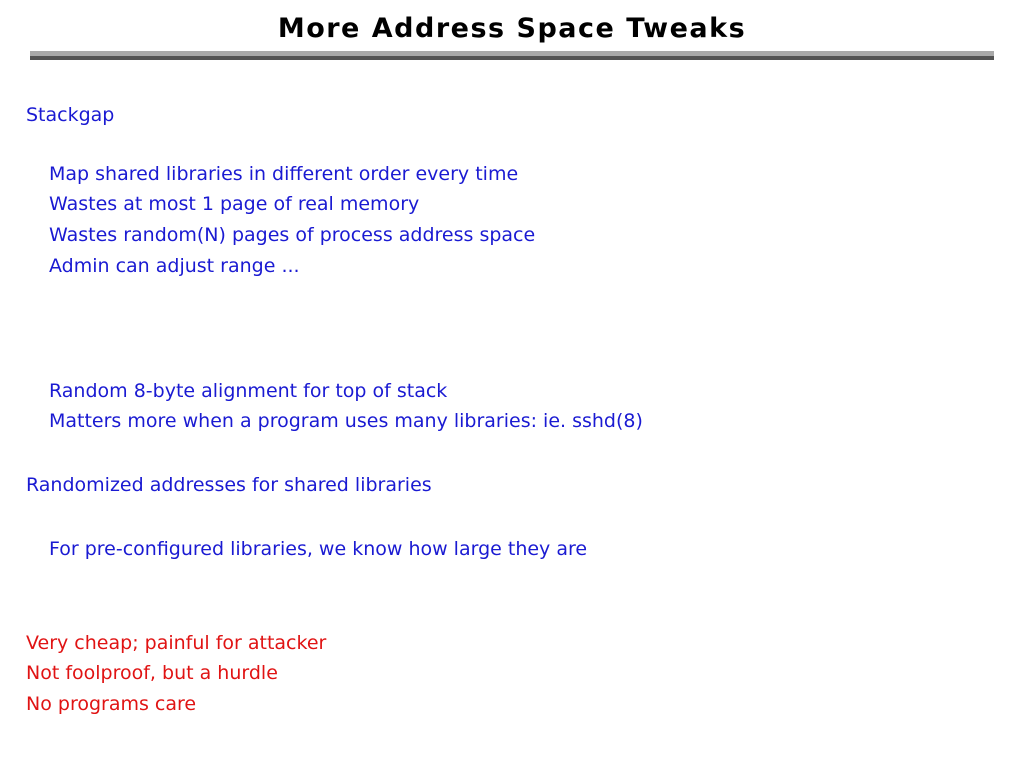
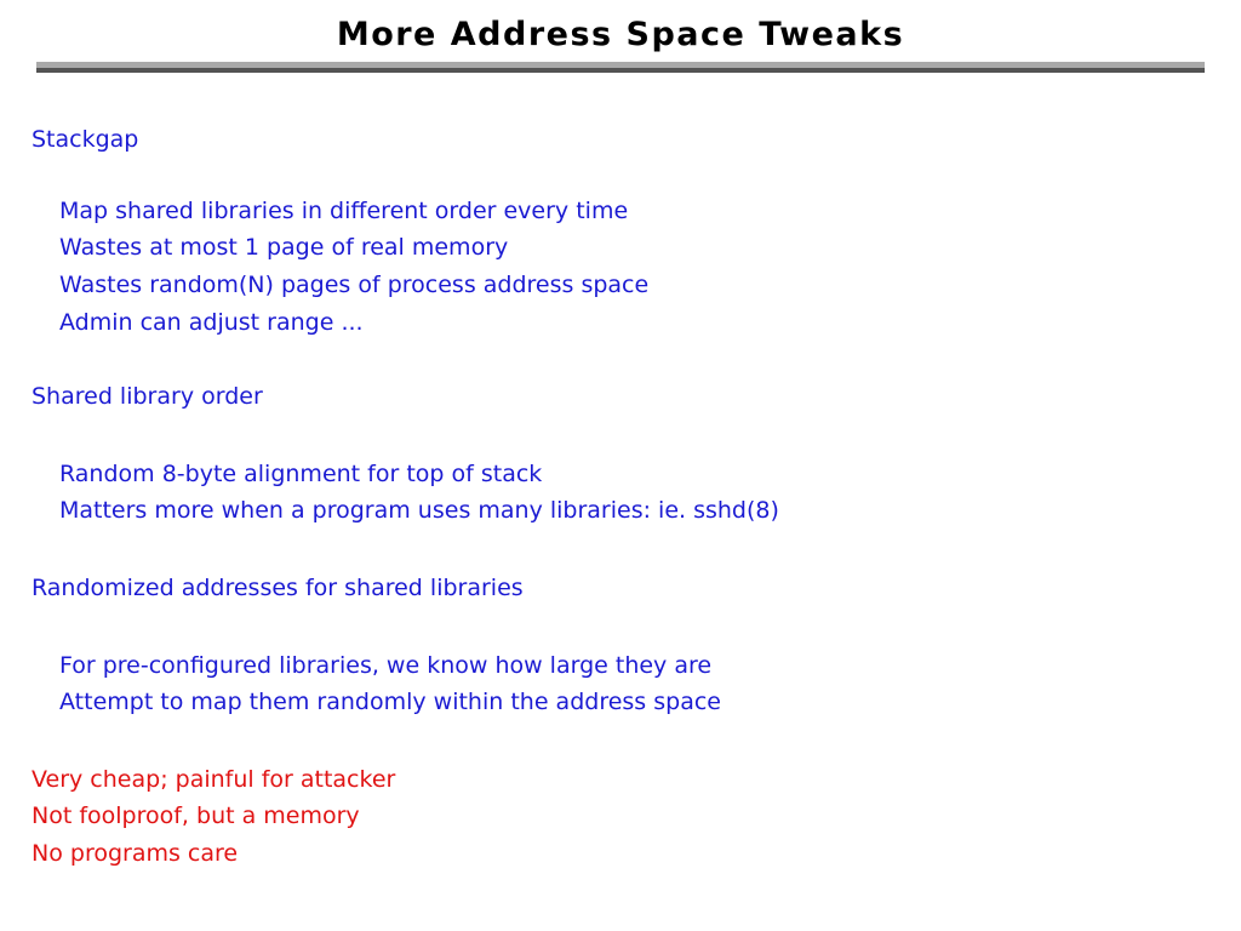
  More Address Space Tweaks
  Stackgap
  Map shared libraries in different order every time
  Wastes at most 1 page of real memory
  Wastes random(N) pages of process address space
  Admin can adjust range ...
+ Shared library order
  Random 8-byte alignment for top of stack
  Matters more when a program uses many libraries: ie. sshd(8)
  Randomized addresses for shared libraries
  For pre-configured libraries, we know how large they are
+ Attempt to map them randomly within the address space
  Very cheap; painful for attacker
- Not foolproof, but a hurdle
+ Not foolproof, but a memory
  No programs care
